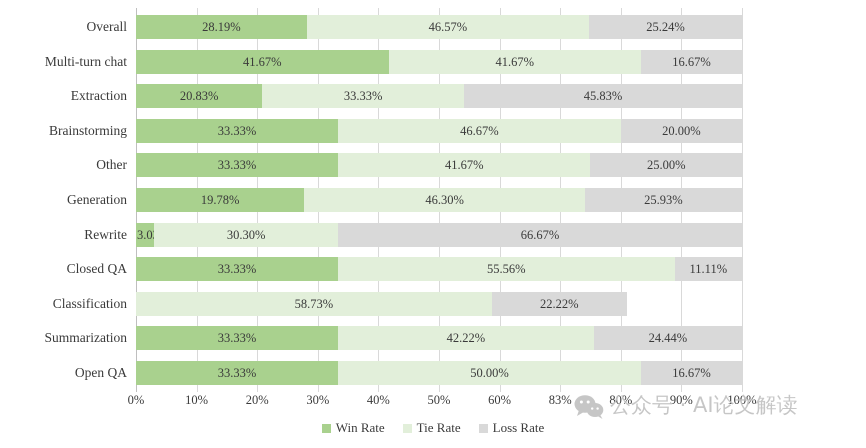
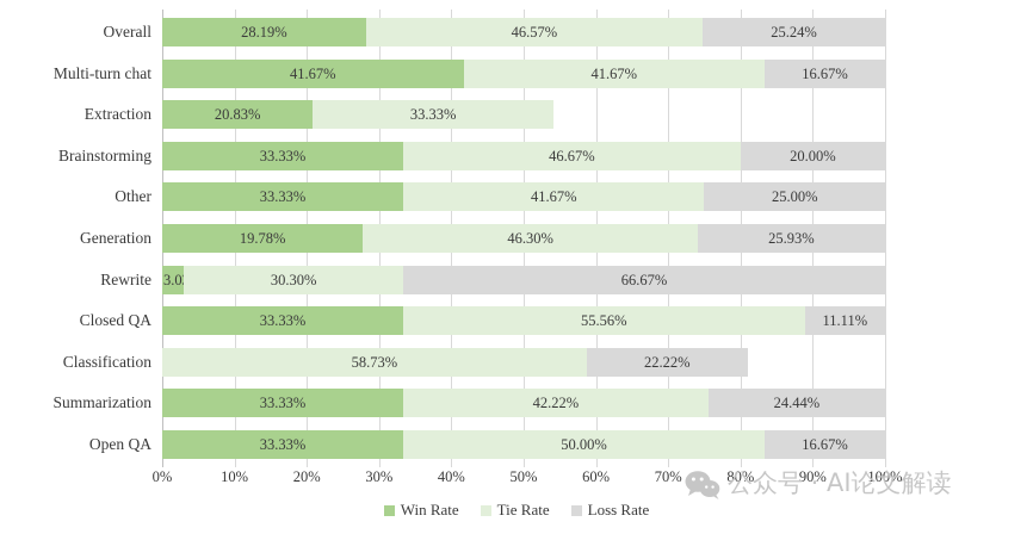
  Overall
  28.19%
  46.57%
  25.24%
  Multi-turn chat
  41.67%
  41.67%
  16.67%
  Extraction
  20.83%
  33.33%
- 45.83%
  Brainstorming
  33.33%
  46.67%
  20.00%
  Other
  33.33%
  41.67%
  25.00%
  Generation
  19.78%
  46.30%
  25.93%
  Rewrite
  30.30%
  66.67%
  Closed QA
  33.33%
  55.56%
  11.11%
  Classification
  58.73%
  22.22%
  Summarization
  33.33%
  42.22%
  24.44%
  Open QA
  33.33%
  50.00%
  16.67%
  0%
  10%
  20%
  30%
  40%
  50%
  60%
- 83%
+ 70%
  80%
  90%
  100%
  Win Rate
  Tie Rate
  Loss Rate
  公众号 · AI论文解读
